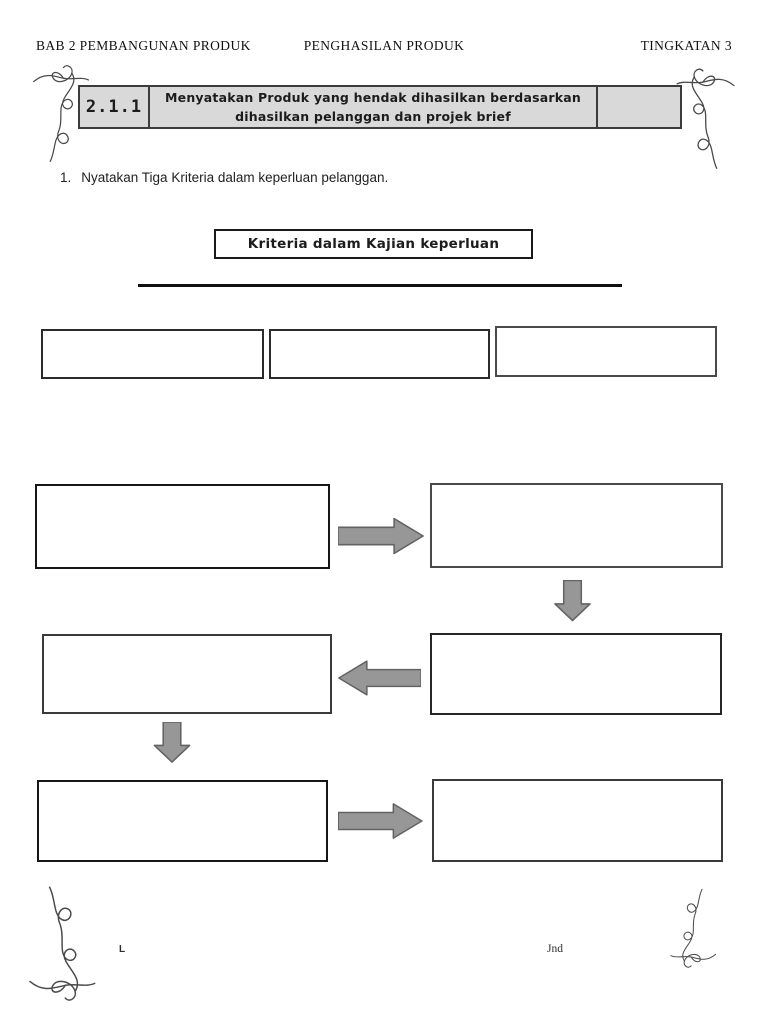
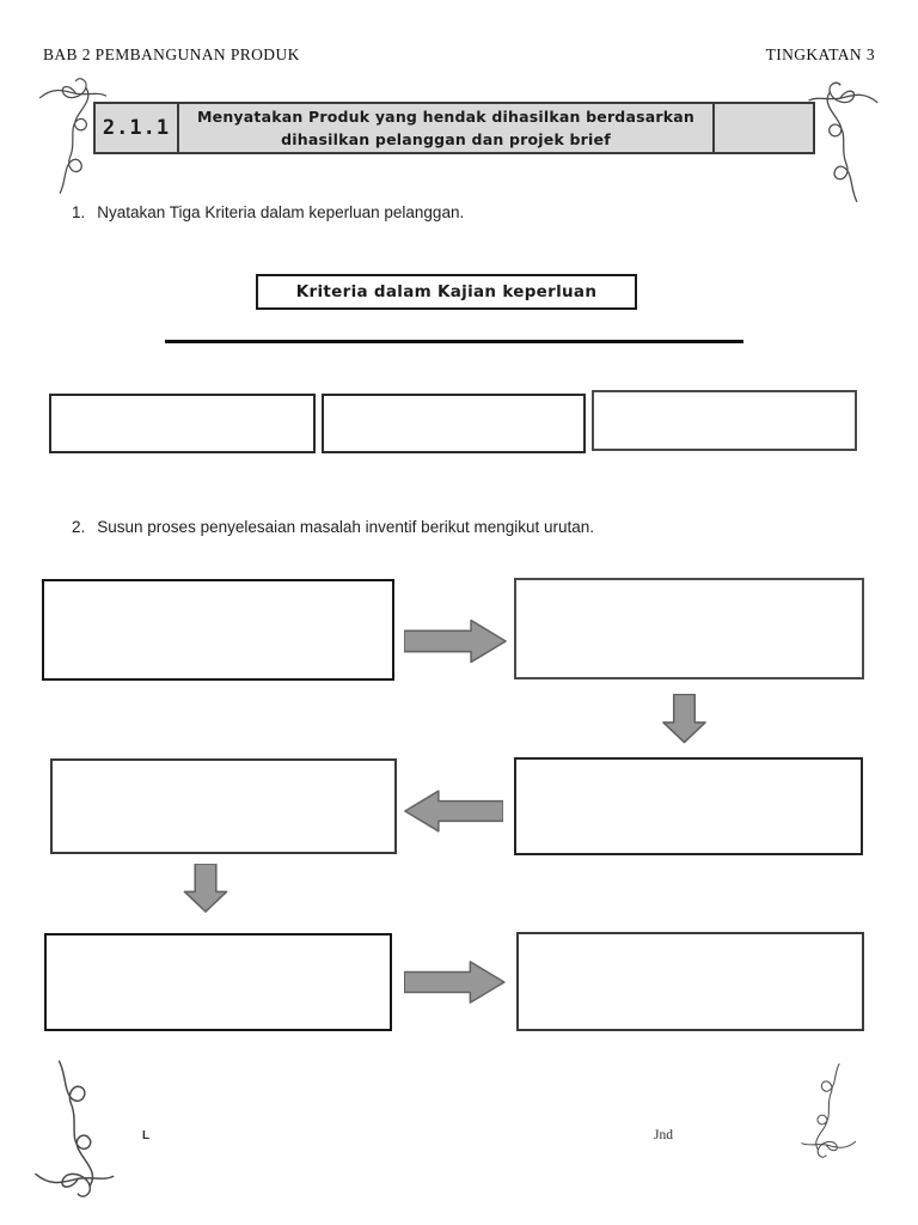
  BAB 2 PEMBANGUNAN PRODUK
- PENGHASILAN PRODUK
  TINGKATAN 3
  2.1.1
  Menyatakan Produk yang hendak dihasilkan berdasarkan
  dihasilkan pelanggan dan projek brief
  1.
  Nyatakan Tiga Kriteria dalam keperluan pelanggan.
  Kriteria dalam Kajian keperluan
+ 2.
+ Susun proses penyelesaian masalah inventif berikut mengikut urutan.
  L
  Jnd
